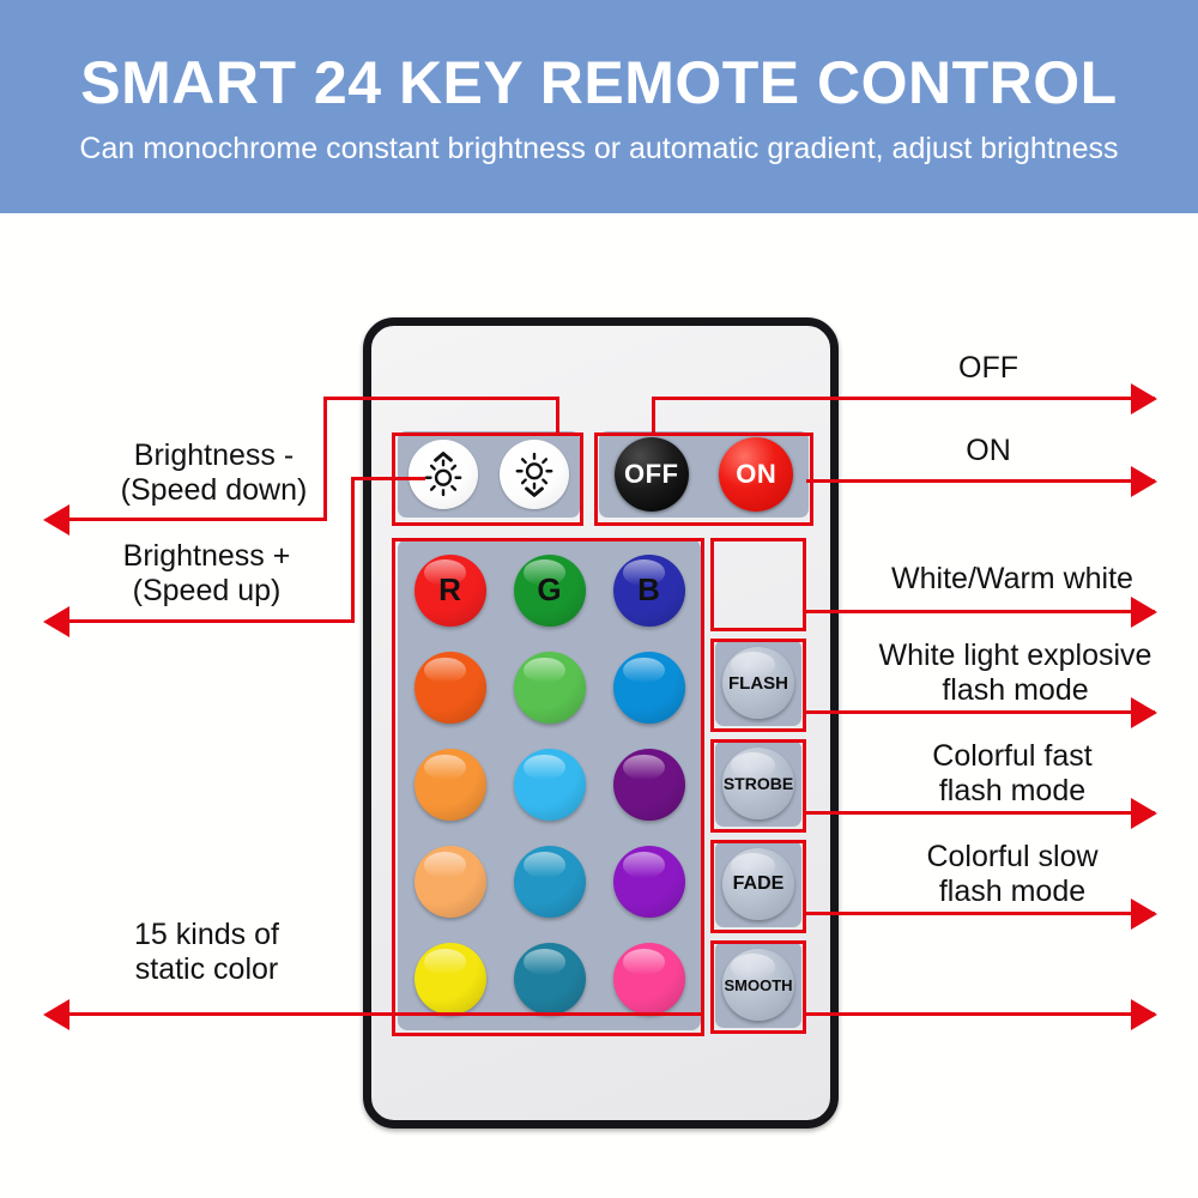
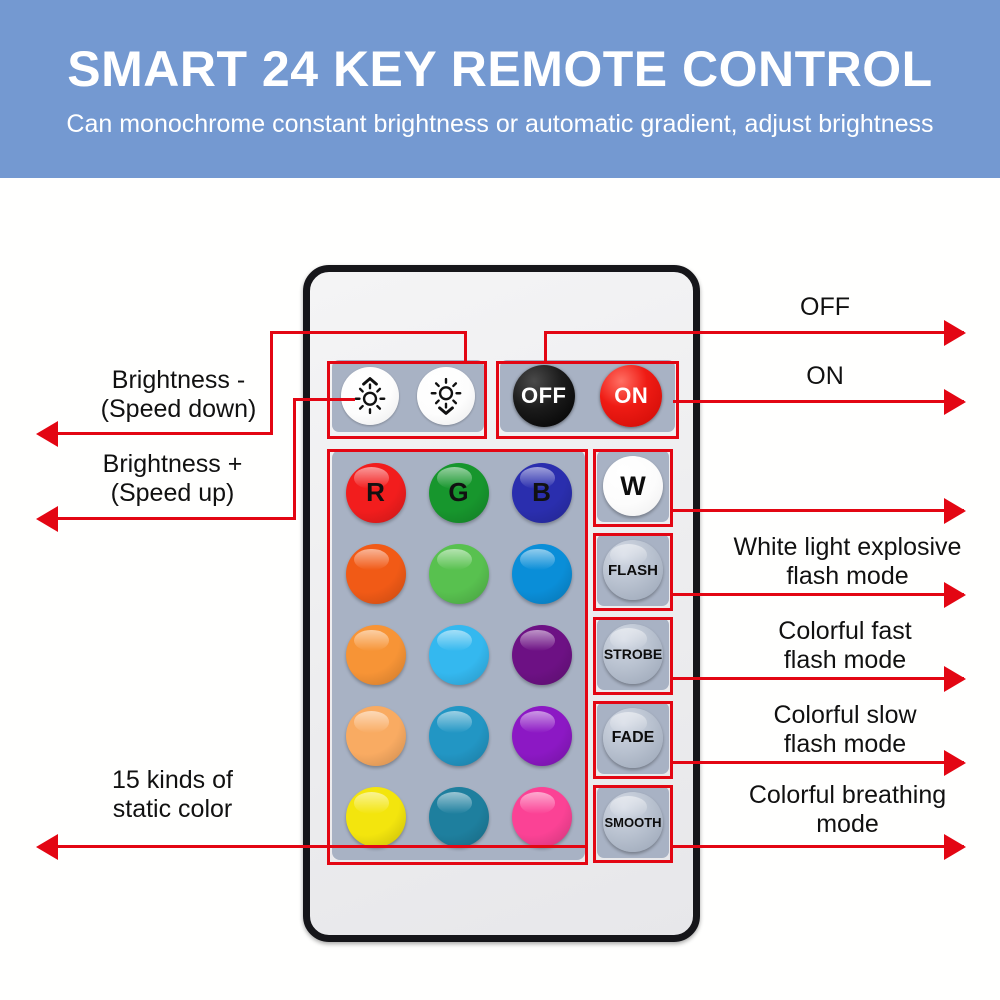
  SMART 24 KEY REMOTE CONTROL
  Can monochrome constant brightness or automatic gradient, adjust brightness
  OFF
  ON
  R
  G
  B
+ W
  FLASH
  STROBE
  FADE
  SMOOTH
  Brightness -
  (Speed down)
  Brightness +
  (Speed up)
  15 kinds of
  static color
  OFF
  ON
- White/Warm white
  White light explosive
  flash mode
  Colorful fast
  flash mode
  Colorful slow
  flash mode
+ Colorful breathing
+ mode
